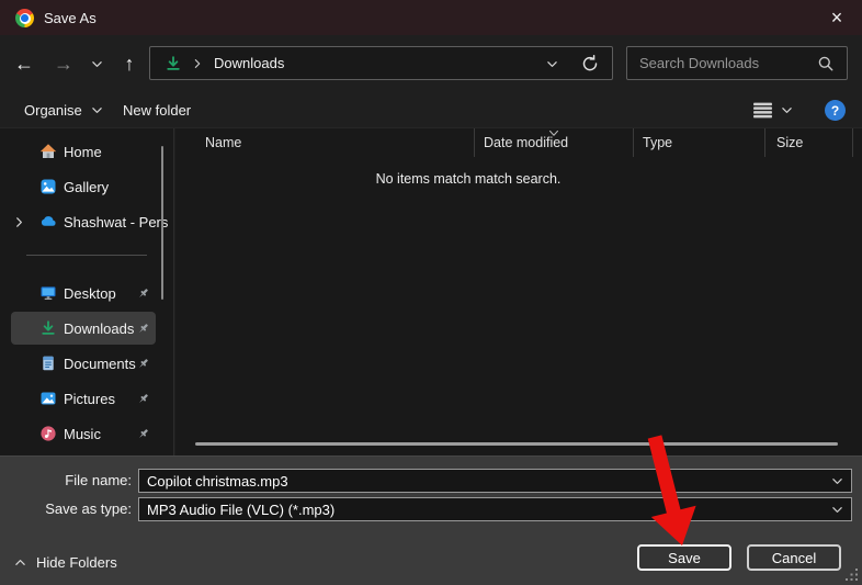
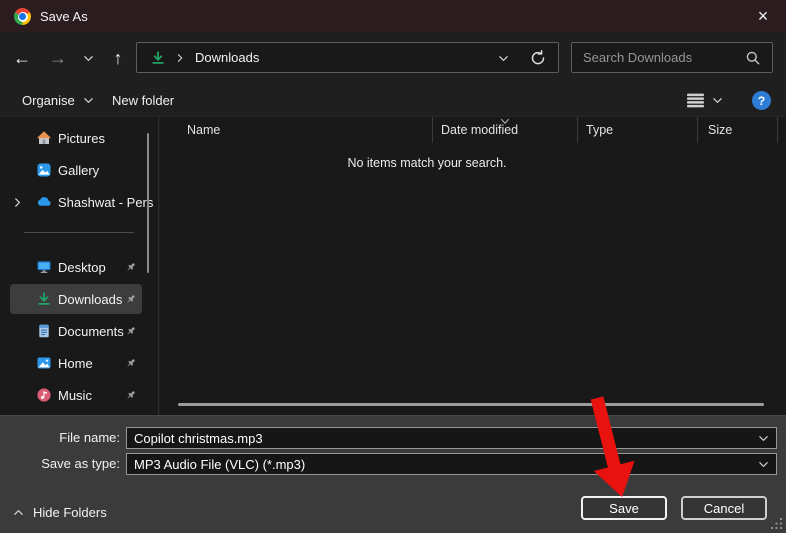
  Save As
  ×
  ←
  →
  ↑
  Downloads
  Search Downloads
  Organise
  New folder
  ?
- Home
+ Pictures
  Gallery
  Shashwat - Pers
  Desktop
  Downloads
  Documents
- Pictures
+ Home
  Music
  Name
  Date modified
  Type
  Size
- No items match match search.
+ No items match your search.
  File name:
  Copilot christmas.mp3
  Save as type:
  MP3 Audio File (VLC) (*.mp3)
  Hide Folders
  Save
  Cancel
